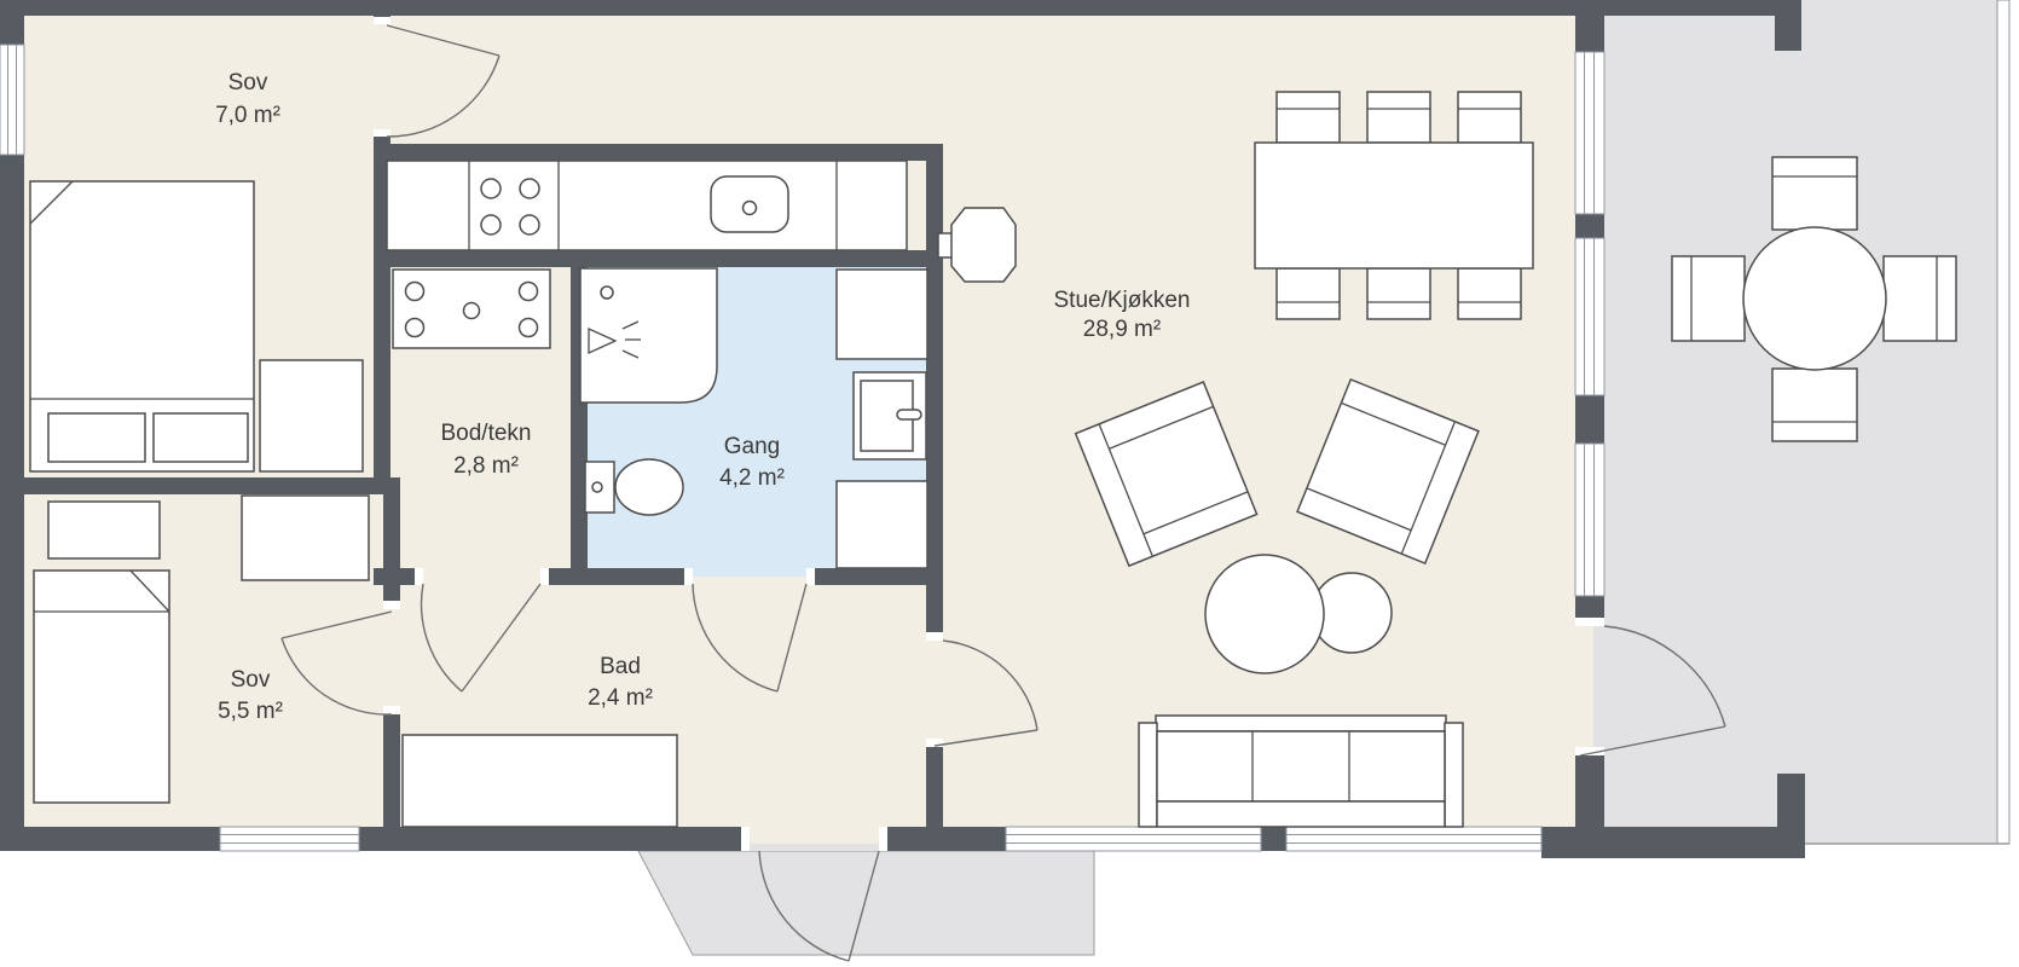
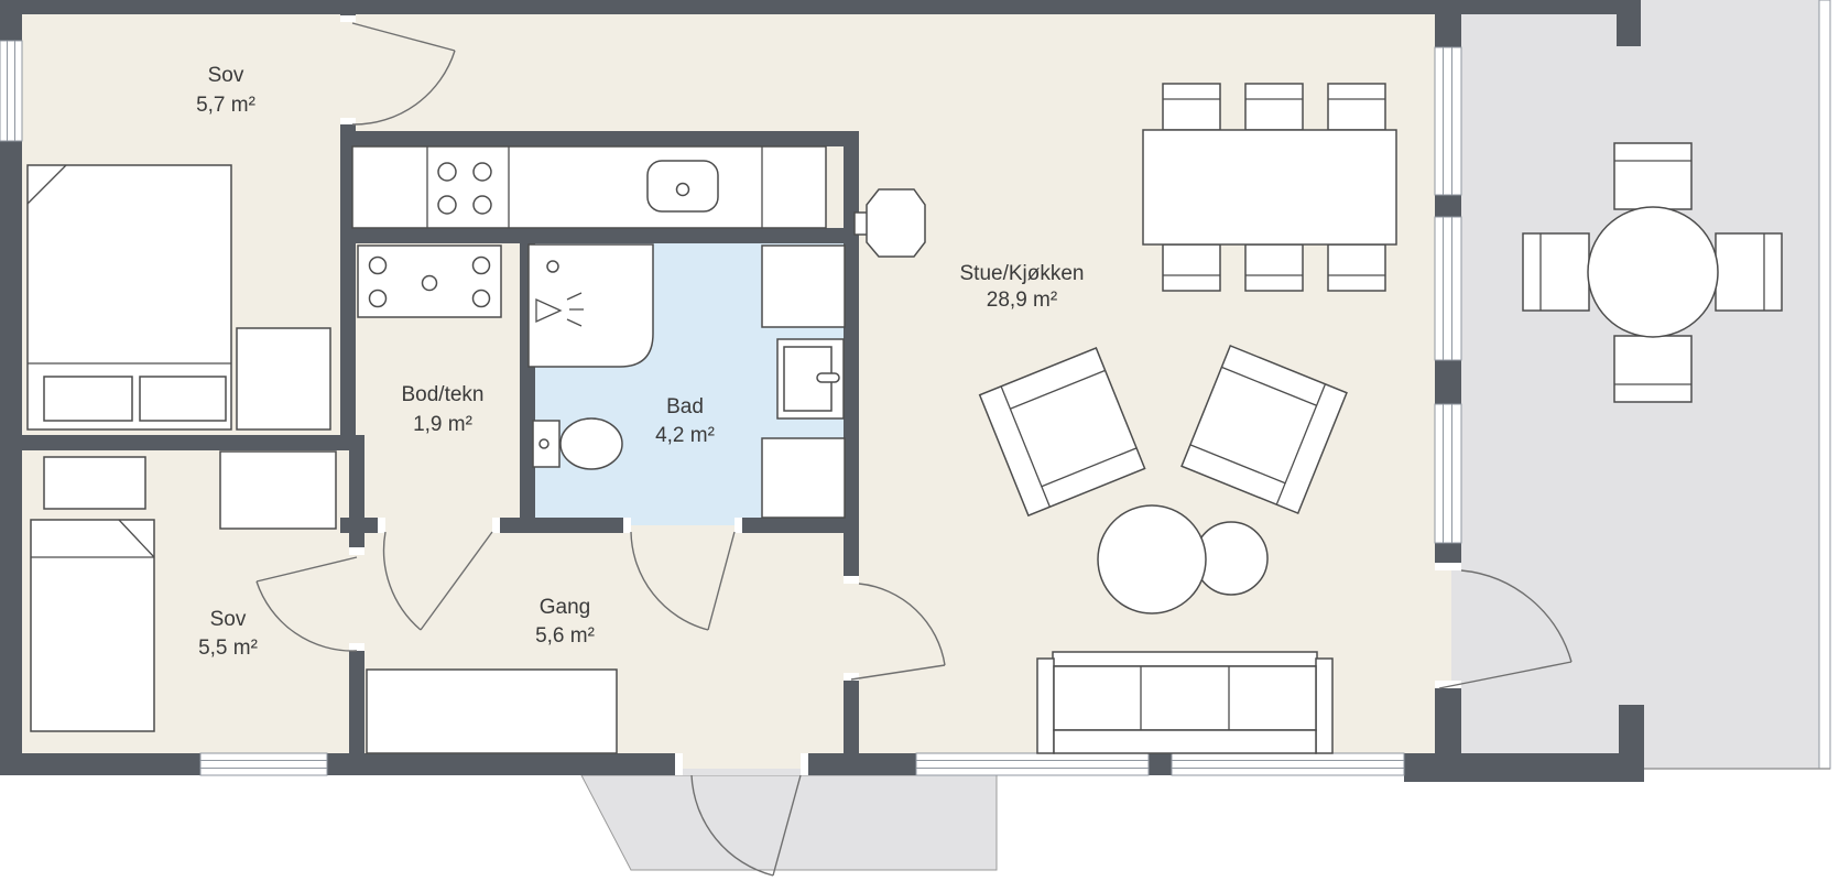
  Sov
- 7,0 m²
+ 5,7 m²
  Bod/tekn
- 2,8 m²
+ 1,9 m²
- Gang
+ Bad
  4,2 m²
- Bad
+ Gang
- 2,4 m²
+ 5,6 m²
  Sov
  5,5 m²
  Stue/Kjøkken
  28,9 m²
